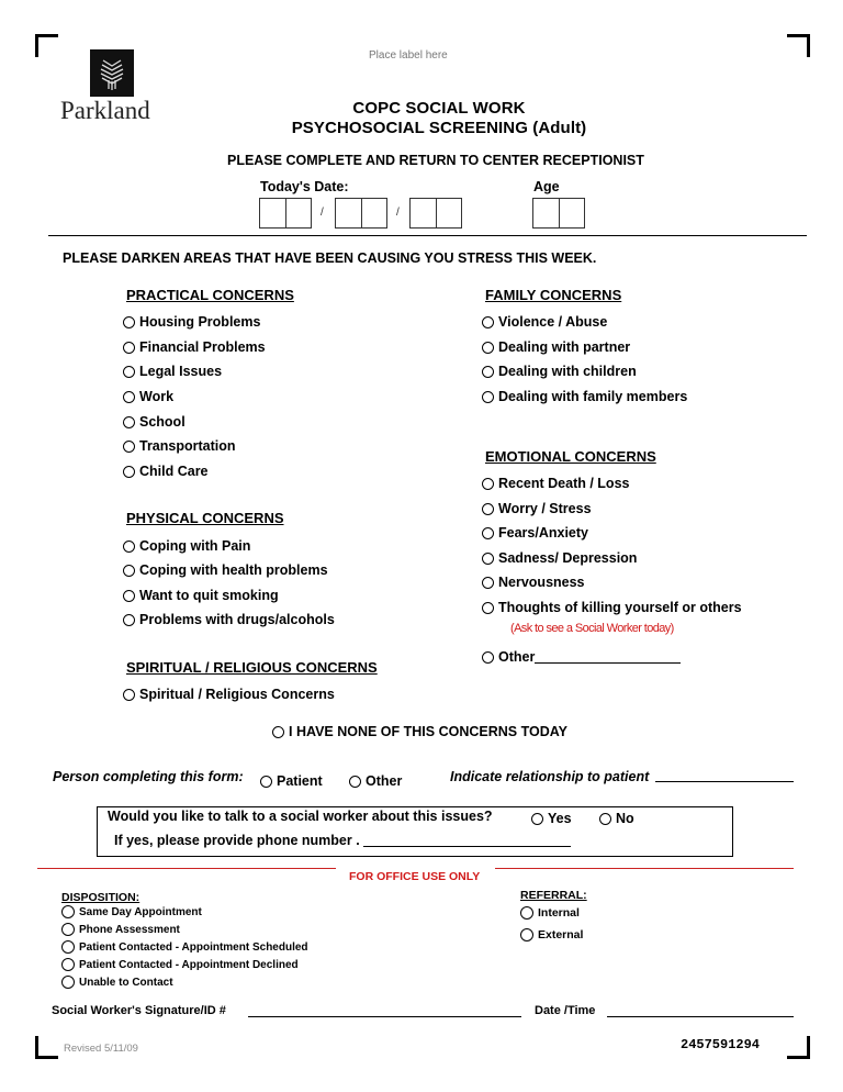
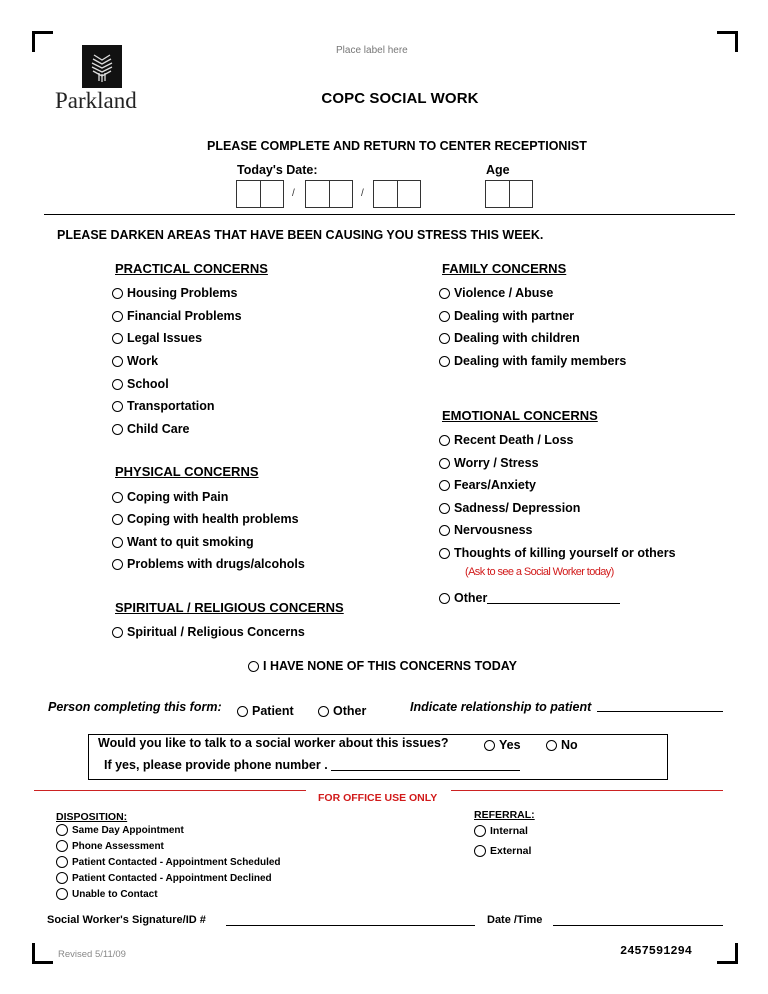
  Parkland
  Place label here
  COPC SOCIAL WORK
- PSYCHOSOCIAL SCREENING (Adult)
  PLEASE COMPLETE AND RETURN TO CENTER RECEPTIONIST
  Today's Date:
  Age
  /
  /
  PLEASE DARKEN AREAS THAT HAVE BEEN CAUSING YOU STRESS THIS WEEK.
  PRACTICAL CONCERNS
  Housing Problems
  Financial Problems
  Legal Issues
  Work
  School
  Transportation
  Child Care
  PHYSICAL CONCERNS
  Coping with Pain
  Coping with health problems
  Want to quit smoking
  Problems with drugs/alcohols
  SPIRITUAL / RELIGIOUS CONCERNS
  Spiritual / Religious Concerns
  FAMILY CONCERNS
  Violence / Abuse
  Dealing with partner
  Dealing with children
  Dealing with family members
  EMOTIONAL CONCERNS
  Recent Death / Loss
  Worry / Stress
  Fears/Anxiety
  Sadness/ Depression
  Nervousness
  Thoughts of killing yourself or others
  (Ask to see a Social Worker today)
  Other
  I HAVE NONE OF THIS CONCERNS TODAY
  Person completing this form:
  Patient
  Other
  Indicate relationship to patient
  Would you like to talk to a social worker about this issues?
  Yes
  No
  If yes, please provide phone number .
  FOR OFFICE USE ONLY
  DISPOSITION:
  Same Day Appointment
  Phone Assessment
  Patient Contacted - Appointment Scheduled
  Patient Contacted - Appointment Declined
  Unable to Contact
  REFERRAL:
  Internal
  External
  Social Worker's Signature/ID #
  Date /Time
  Revised 5/11/09
  2457591294
